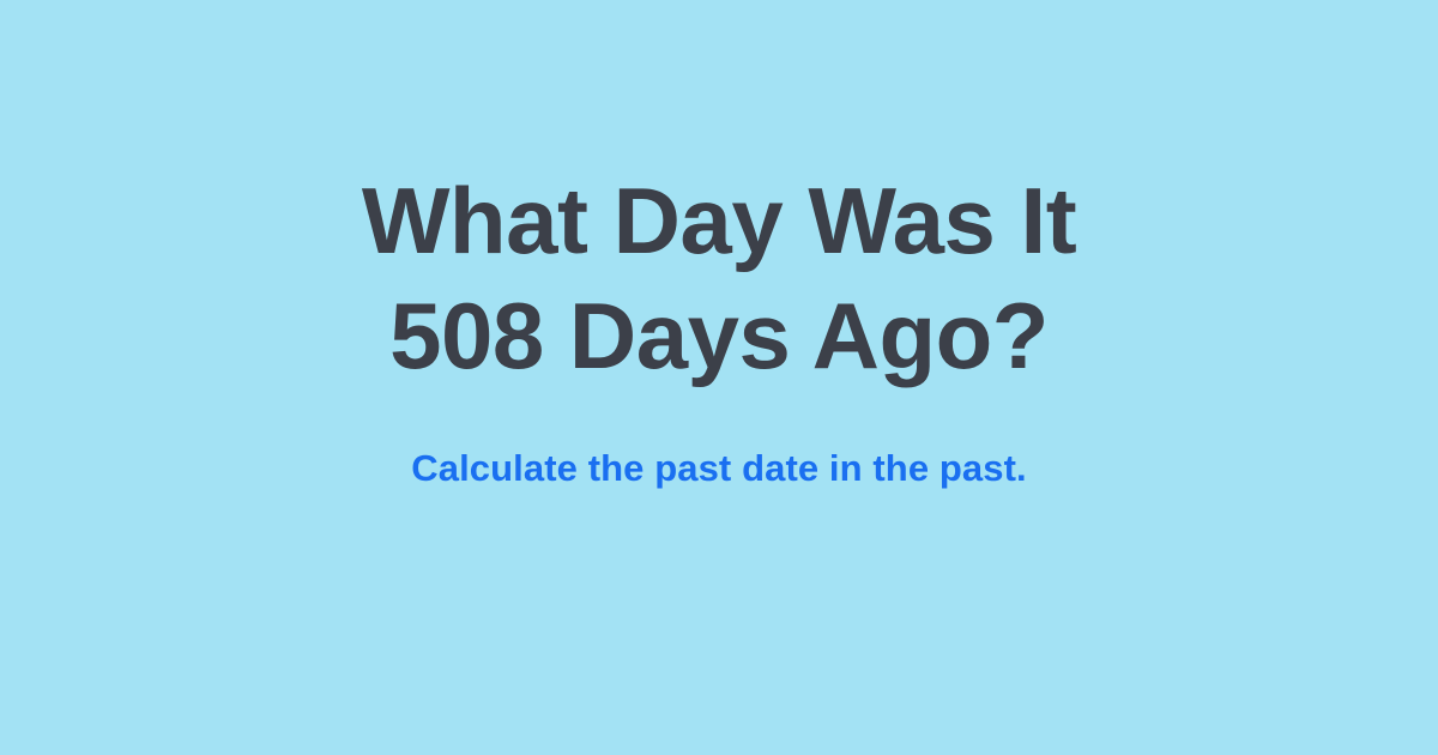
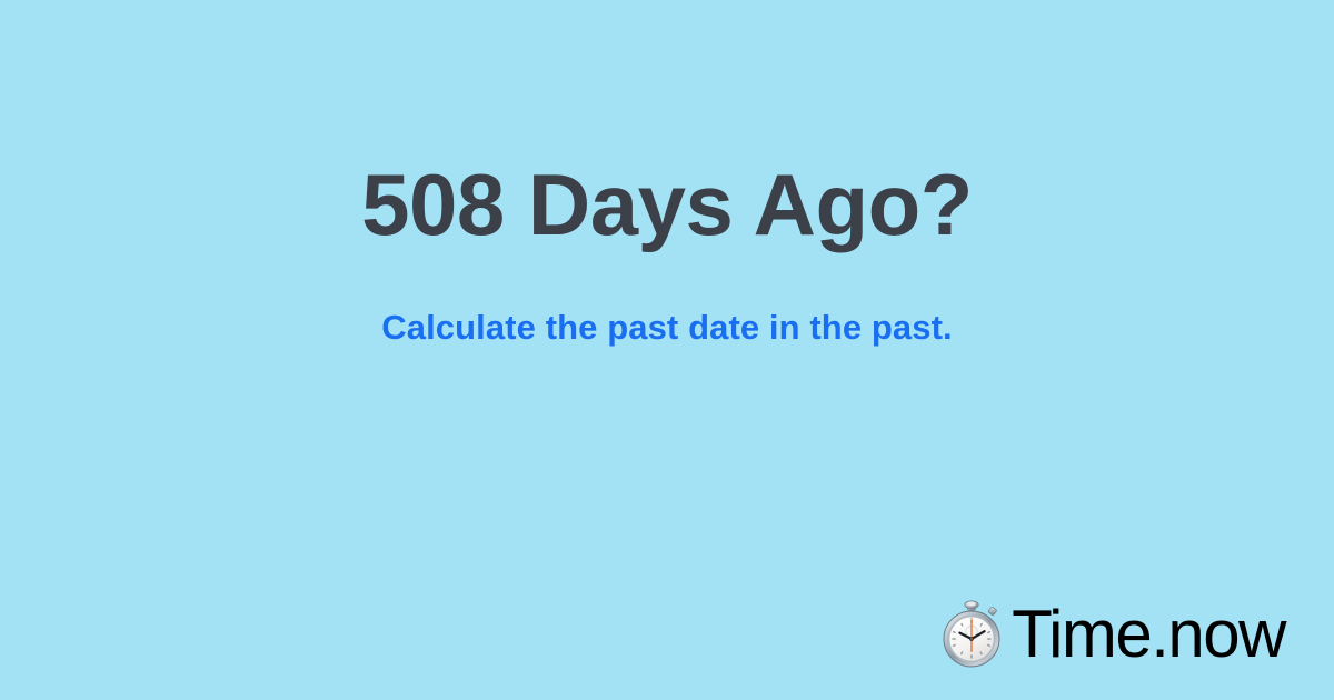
- What Day Was It
  508 Days Ago?
  Calculate the past date in the past.
+ Time.now
